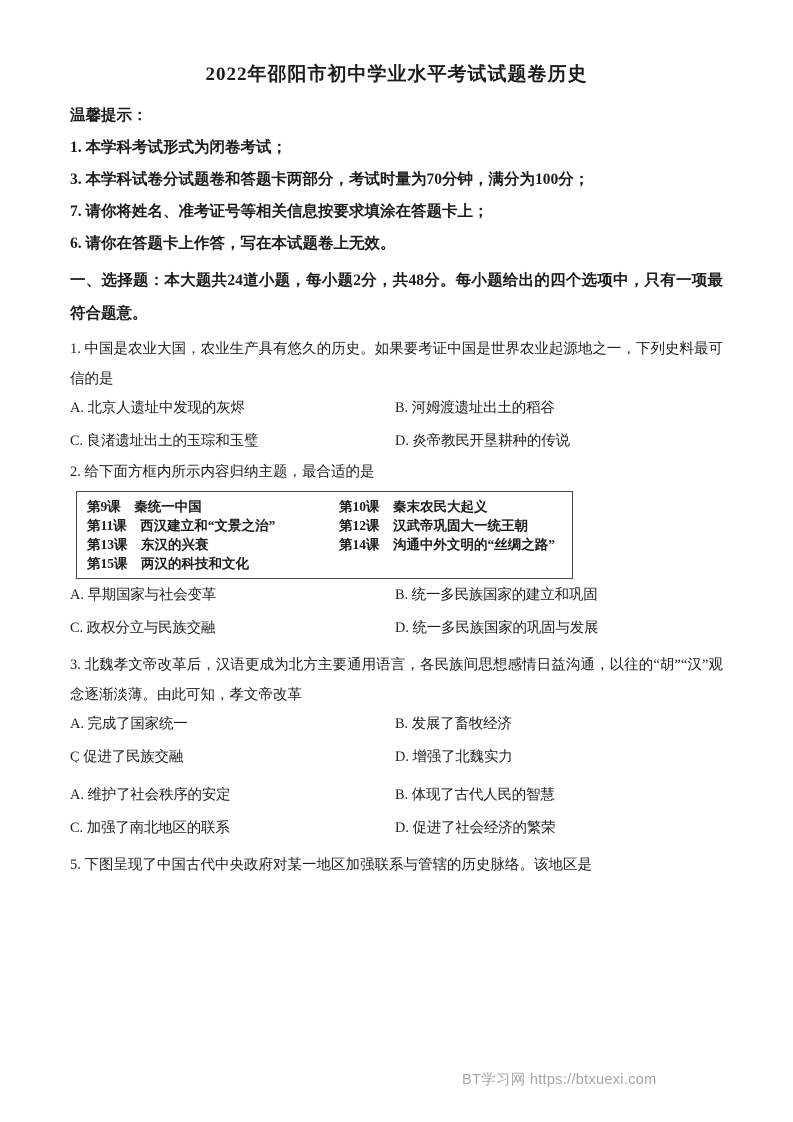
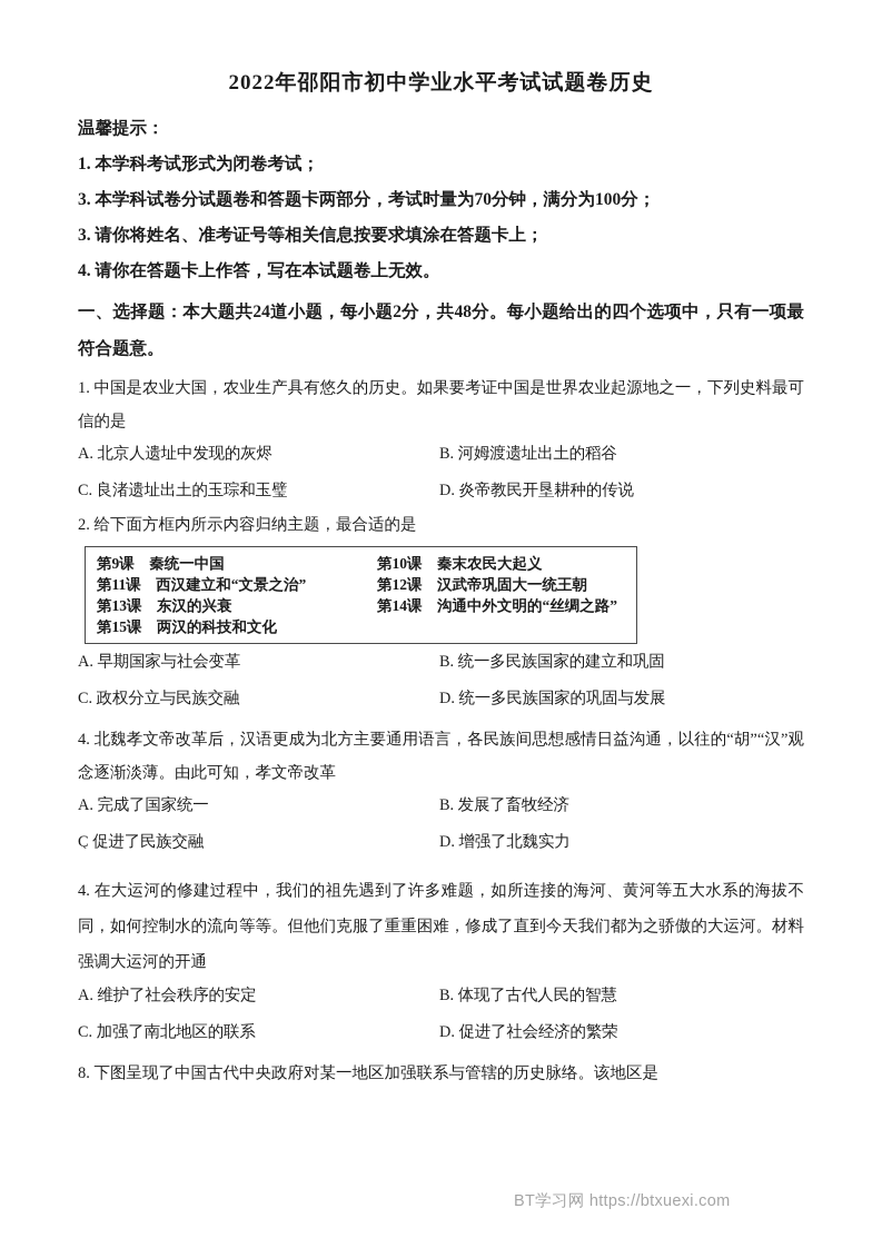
  2022年邵阳市初中学业水平考试试题卷历史
  温馨提示：
  1. 本学科考试形式为闭卷考试；
  3. 本学科试卷分试题卷和答题卡两部分，考试时量为70分钟，满分为100分；
- 7. 请你将姓名、准考证号等相关信息按要求填涂在答题卡上；
+ 3. 请你将姓名、准考证号等相关信息按要求填涂在答题卡上；
- 6. 请你在答题卡上作答，写在本试题卷上无效。
+ 4. 请你在答题卡上作答，写在本试题卷上无效。
  一、选择题：本大题共24道小题，每小题2分，共48分。每小题给出的四个选项中，只有一项最符合题意。
  1. 中国是农业大国，农业生产具有悠久的历史。如果要考证中国是世界农业起源地之一，下列史料最可信的是
  A. 北京人遗址中发现的灰烬
  B. 河姆渡遗址出土的稻谷
  C. 良渚遗址出土的玉琮和玉璧
  D. 炎帝教民开垦耕种的传说
  2. 给下面方框内所示内容归纳主题，最合适的是
  第9课 秦统一中国
  第10课 秦末农民大起义
  第11课 西汉建立和“文景之治”
  第12课 汉武帝巩固大一统王朝
  第13课 东汉的兴衰
  第14课 沟通中外文明的“丝绸之路”
  第15课 两汉的科技和文化
  A. 早期国家与社会变革
  B. 统一多民族国家的建立和巩固
  C. 政权分立与民族交融
  D. 统一多民族国家的巩固与发展
- 3. 北魏孝文帝改革后，汉语更成为北方主要通用语言，各民族间思想感情日益沟通，以往的“胡”“汉”观念逐渐淡薄。由此可知，孝文帝改革
+ 4. 北魏孝文帝改革后，汉语更成为北方主要通用语言，各民族间思想感情日益沟通，以往的“胡”“汉”观念逐渐淡薄。由此可知，孝文帝改革
  A. 完成了国家统一
  B. 发展了畜牧经济
  C 促进了民族交融
  D. 增强了北魏实力
+ 4. 在大运河的修建过程中，我们的祖先遇到了许多难题，如所连接的海河、黄河等五大水系的海拔不同，如何控制水的流向等等。但他们克服了重重困难，修成了直到今天我们都为之骄傲的大运河。材料强调大运河的开通
  A. 维护了社会秩序的安定
  B. 体现了古代人民的智慧
  C. 加强了南北地区的联系
  D. 促进了社会经济的繁荣
- 5. 下图呈现了中国古代中央政府对某一地区加强联系与管辖的历史脉络。该地区是
+ 8. 下图呈现了中国古代中央政府对某一地区加强联系与管辖的历史脉络。该地区是
  ˋ
  BT学习网 https://btxuexi.com
